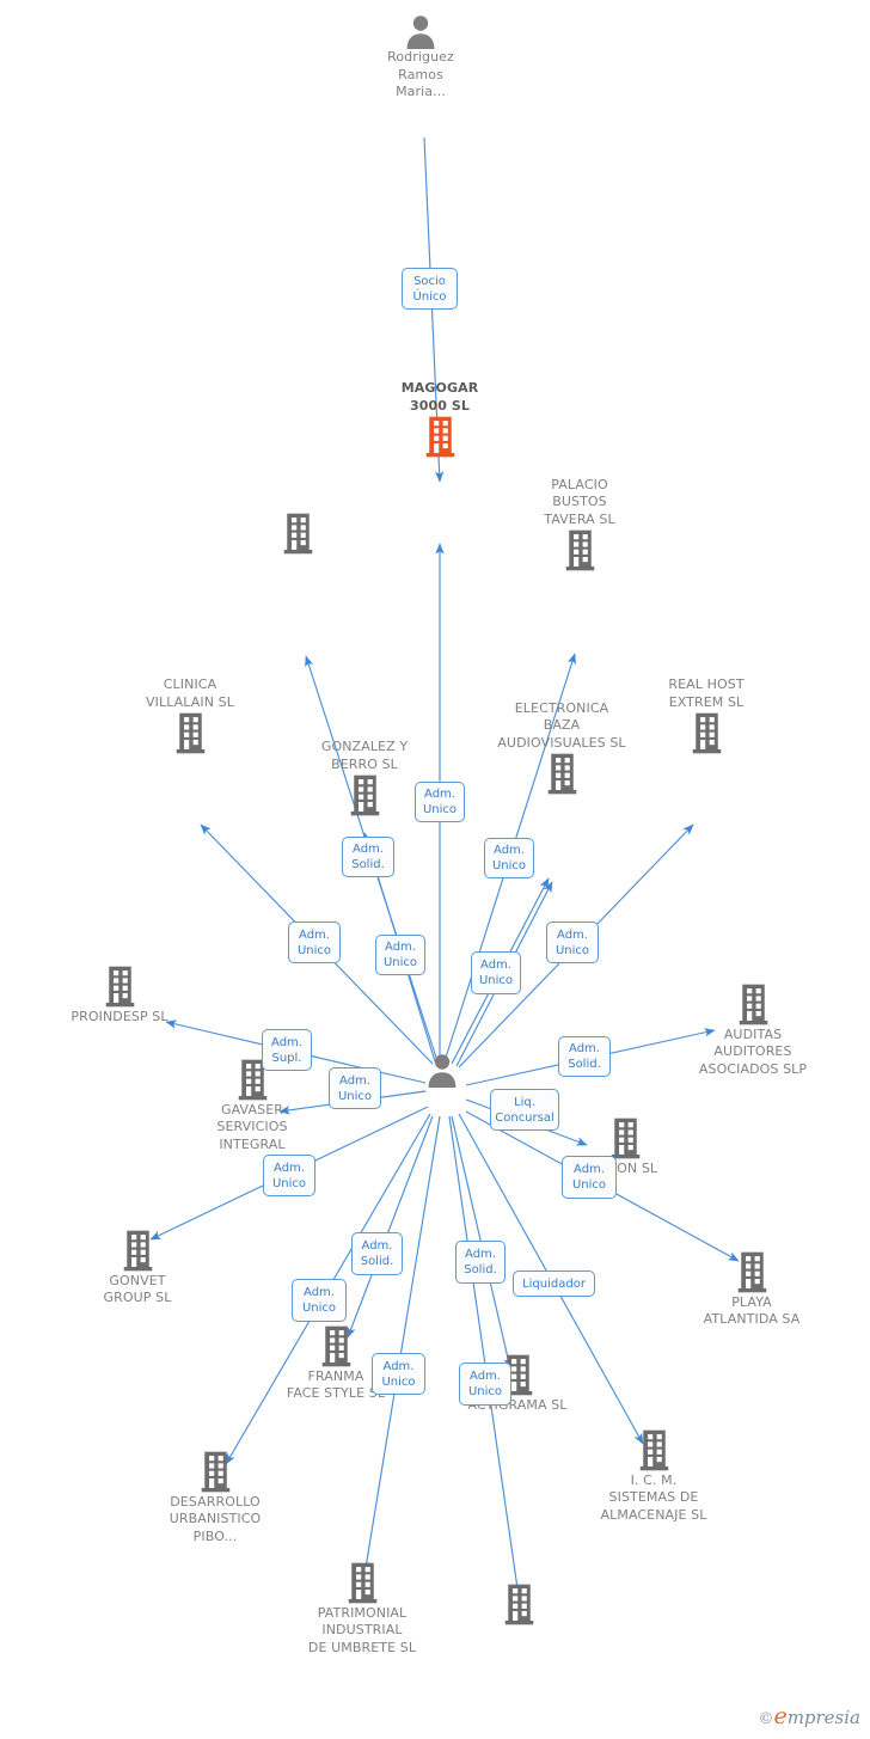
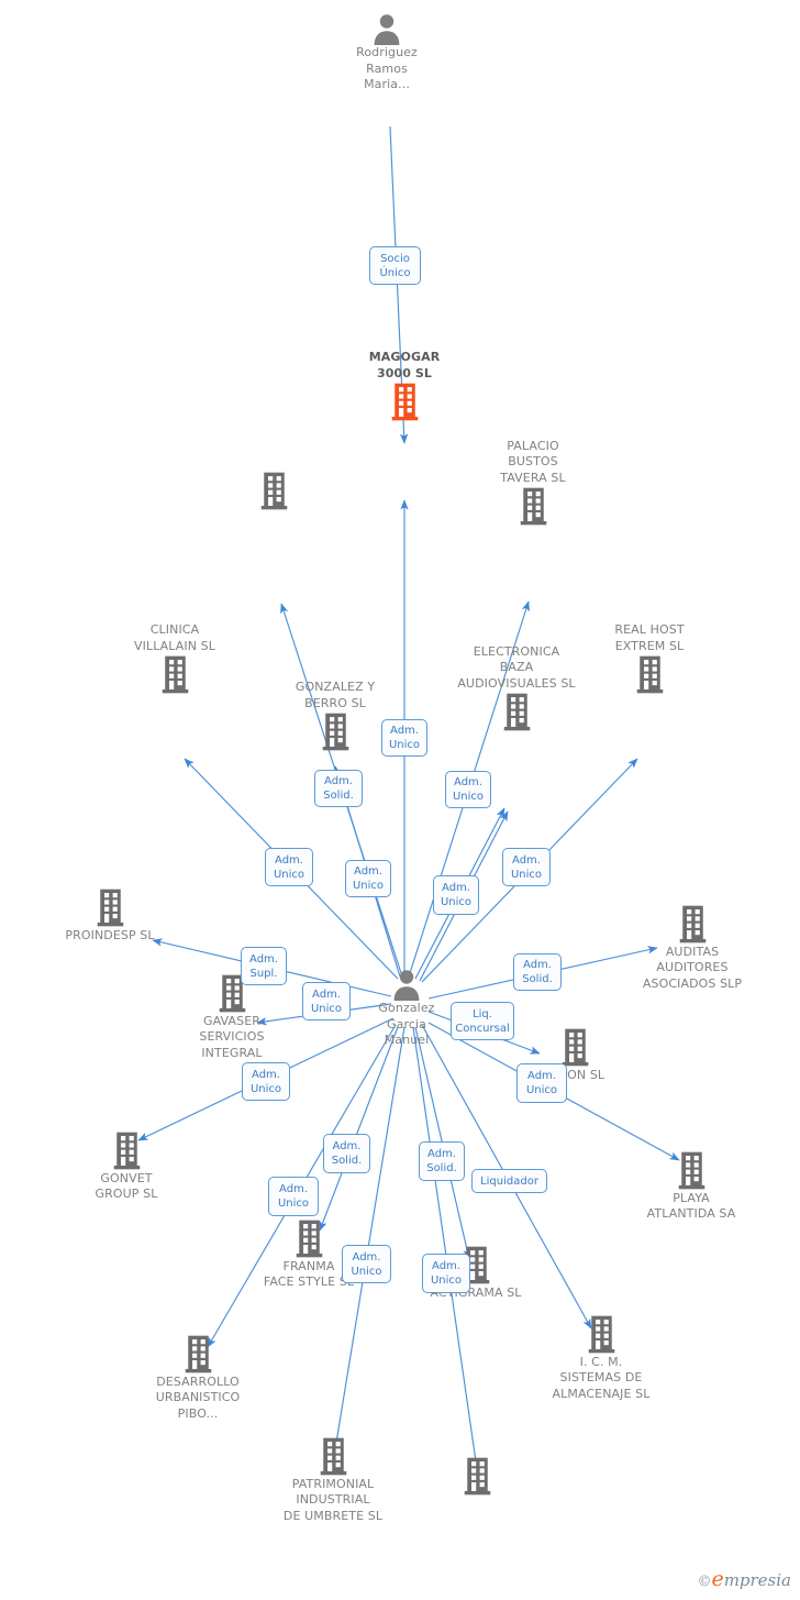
  Rodriguez
  Ramos
  Maria...
  MAGOGAR
  3000 SL
+ Gonzalez
+ Garcia
+ Manuel
  PALACIO
  BUSTOS
  TAVERA SL
  CLINICA
  VILLALAIN SL
  GONZALEZ Y
  BERRO SL
  ELECTRONICA
  BAZA
  AUDIOVISUALES SL
  REAL HOST
  EXTREM SL
  PROINDESP SL
  GAVASER
  SERVICIOS
  INTEGRAL
  AUDITAS
  AUDITORES
  ASOCIADOS SLP
  GONVET
  GROUP SL
  PLAYA
  ATLANTIDA SA
  FRANMA
  FACE STYLE
  DESARROLLO
  URBANISTICO
  PIBO...
  I. C. M.
  SISTEMAS DE
  ALMACENAJE SL
  PATRIMONIAL
  INDUSTRIAL
  DE UMBRETE SL
  Socio
  Único
  Adm.
  Unico
  Adm.
  Solid.
  Adm.
  Unico
  Adm.
  Unico
  Adm.
  Unico
  Adm.
  Unico
  Adm.
  Unico
  Adm.
  Supl.
  Adm.
  Solid.
  Adm.
  Unico
  Liq.
  Concursal
  Adm.
  Unico
  Adm.
  Unico
  Adm.
  Solid.
  Adm.
  Solid.
  Liquidador
  Adm.
  Unico
  Adm.
  Unico
  Adm.
  Unico
  ©empresia
